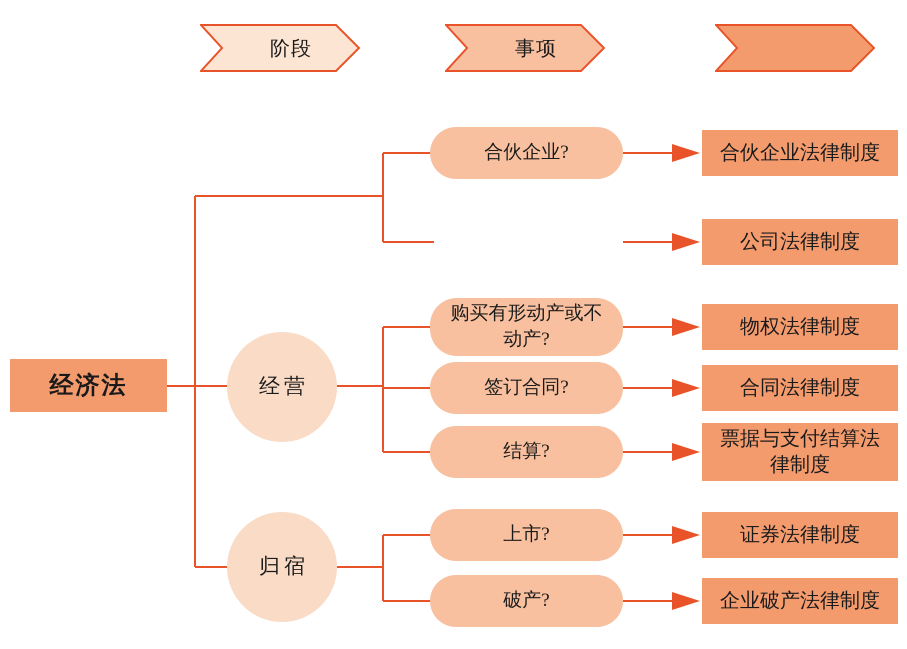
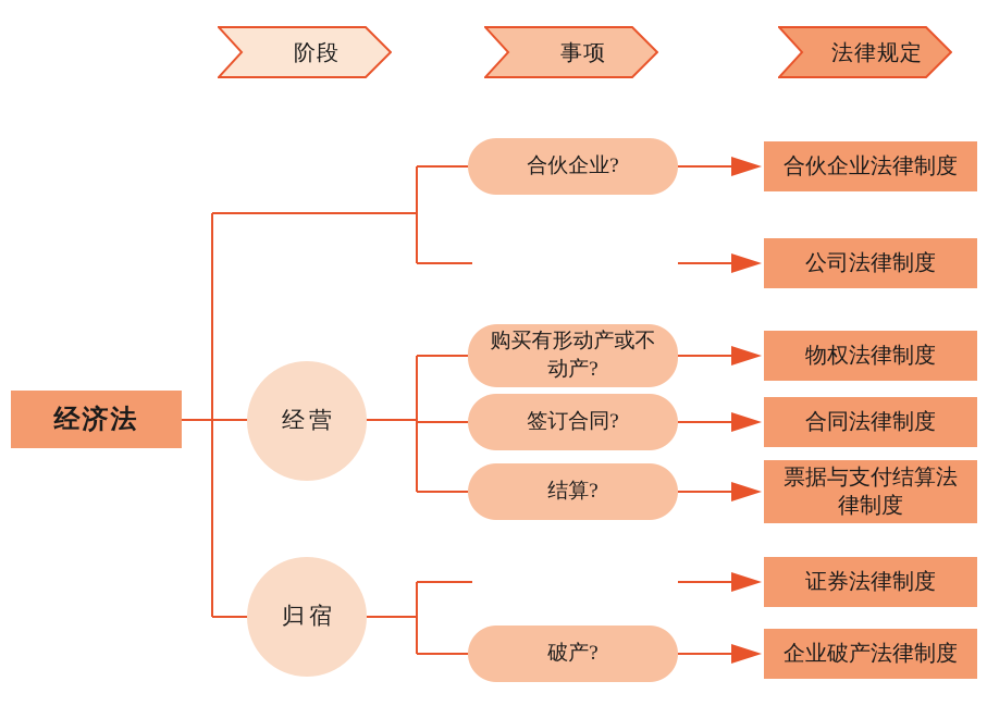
  阶段
  事项
+ 法律规定
  经济法
  经营
  归宿
  合伙企业?
  购买有形动产或不动产?
  签订合同?
  结算?
- 上市?
  破产?
  合伙企业法律制度
  公司法律制度
  物权法律制度
  合同法律制度
  票据与支付结算法律制度
  证券法律制度
  企业破产法律制度
